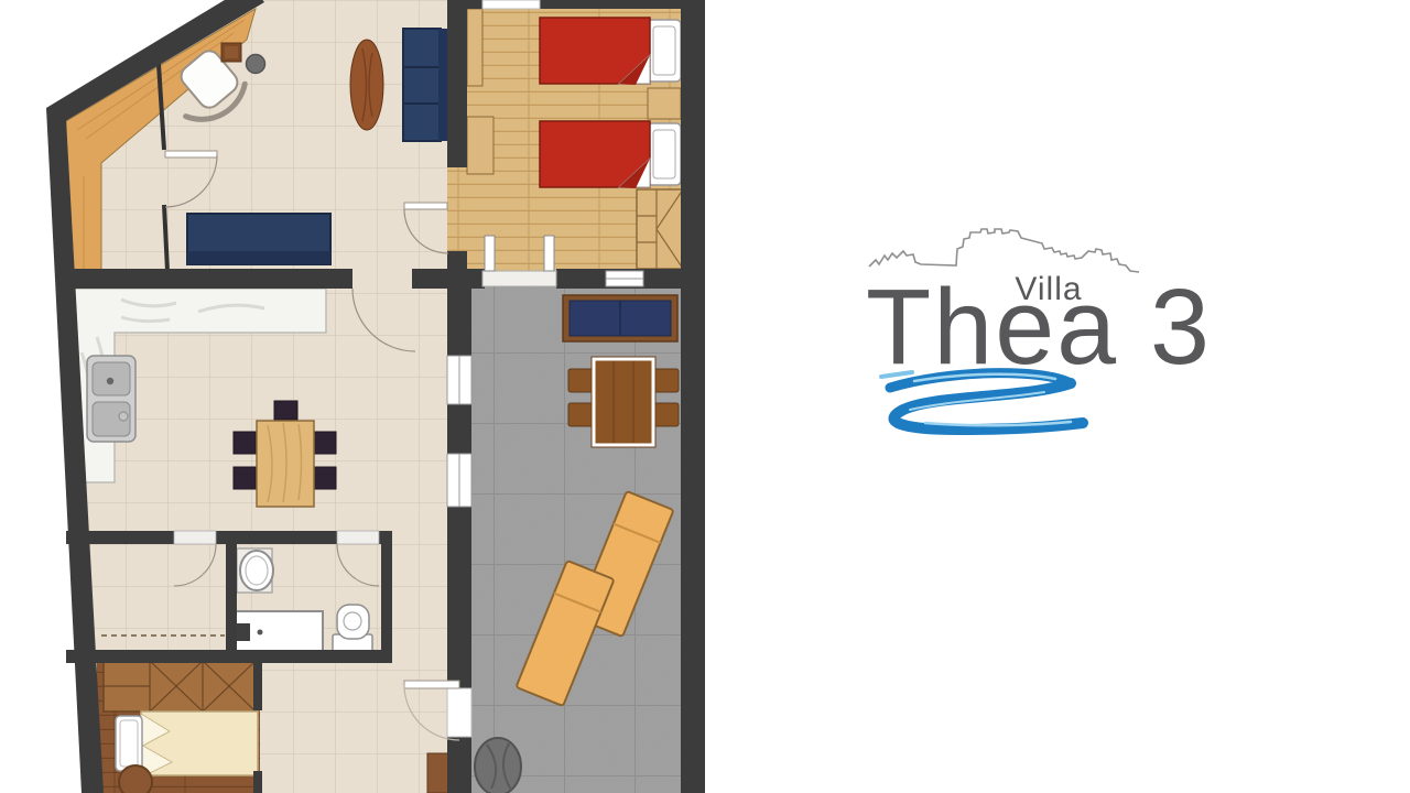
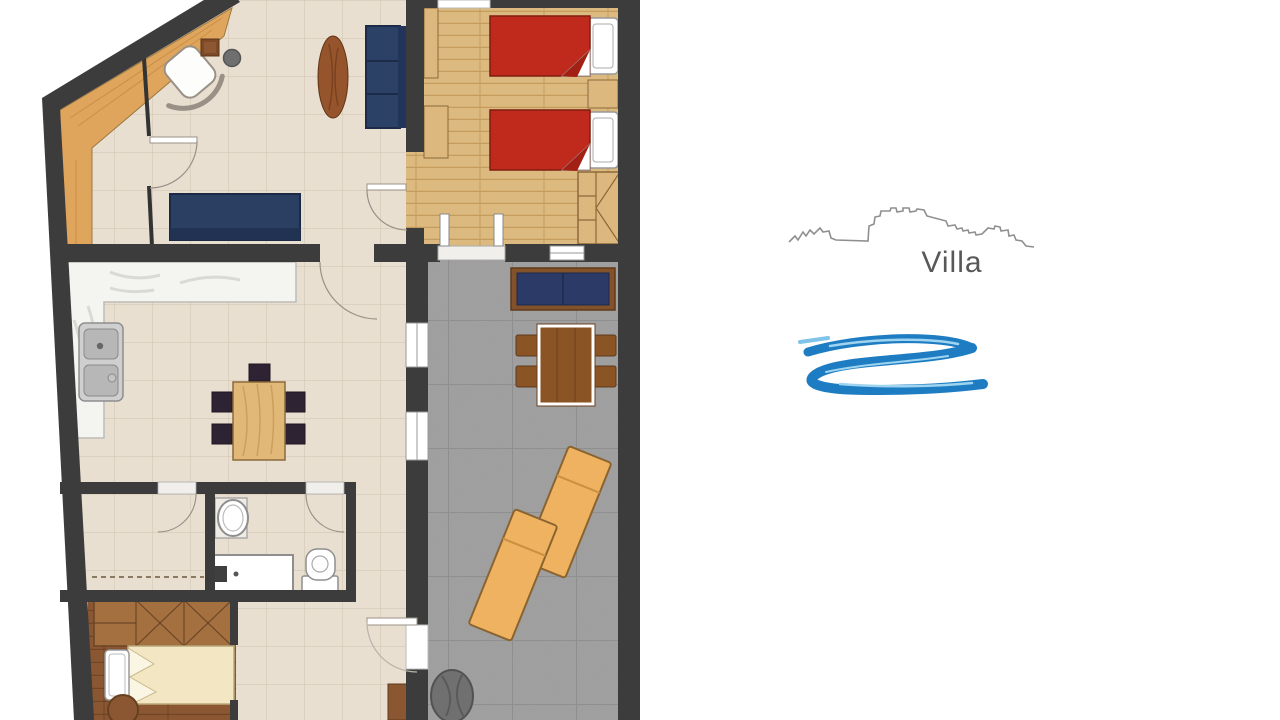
  Villa
- Thea 3
